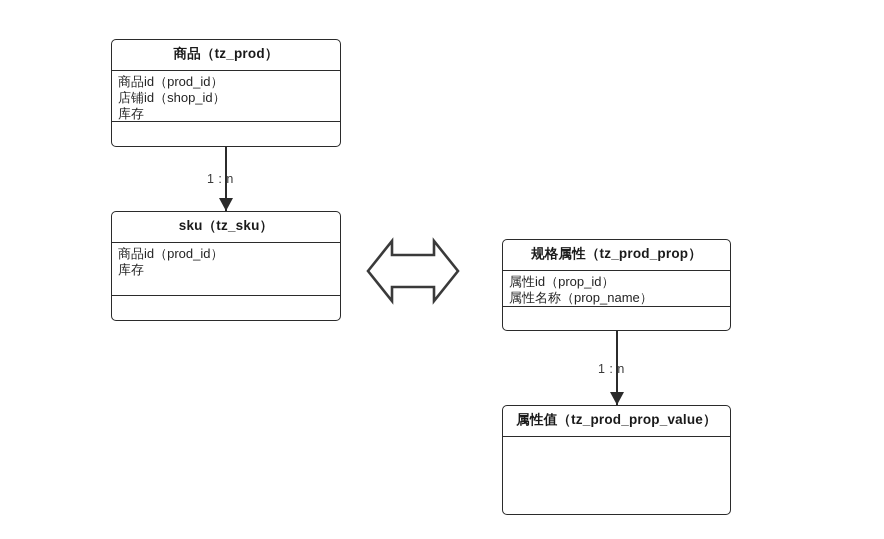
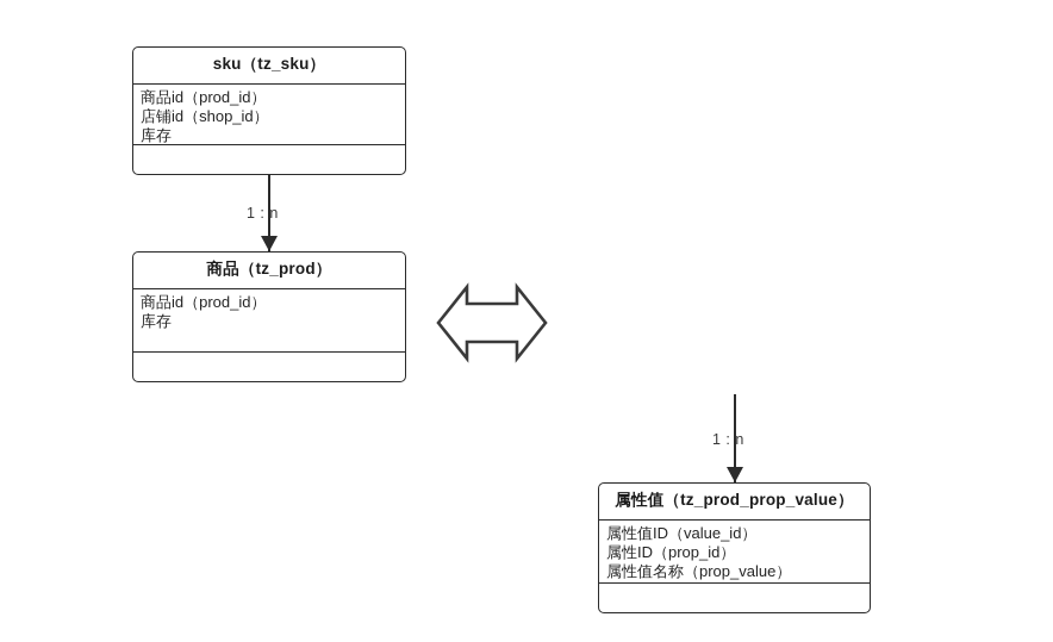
- 商品（tz_prod）
+ sku（tz_sku）
  商品id（prod_id）
  店铺id（shop_id）
  库存
- sku（tz_sku）
+ 商品（tz_prod）
  商品id（prod_id）
  库存
- 规格属性（tz_prod_prop）
- 属性id（prop_id）
- 属性名称（prop_name）
  属性值（tz_prod_prop_value）
+ 属性值ID（value_id）
+ 属性ID（prop_id）
+ 属性值名称（prop_value）
  1 : n
  1 : n
